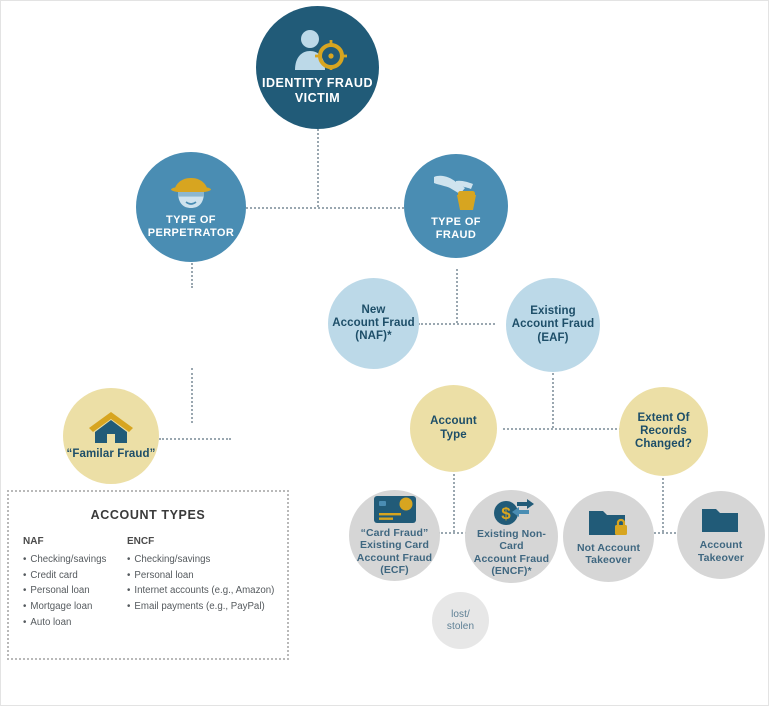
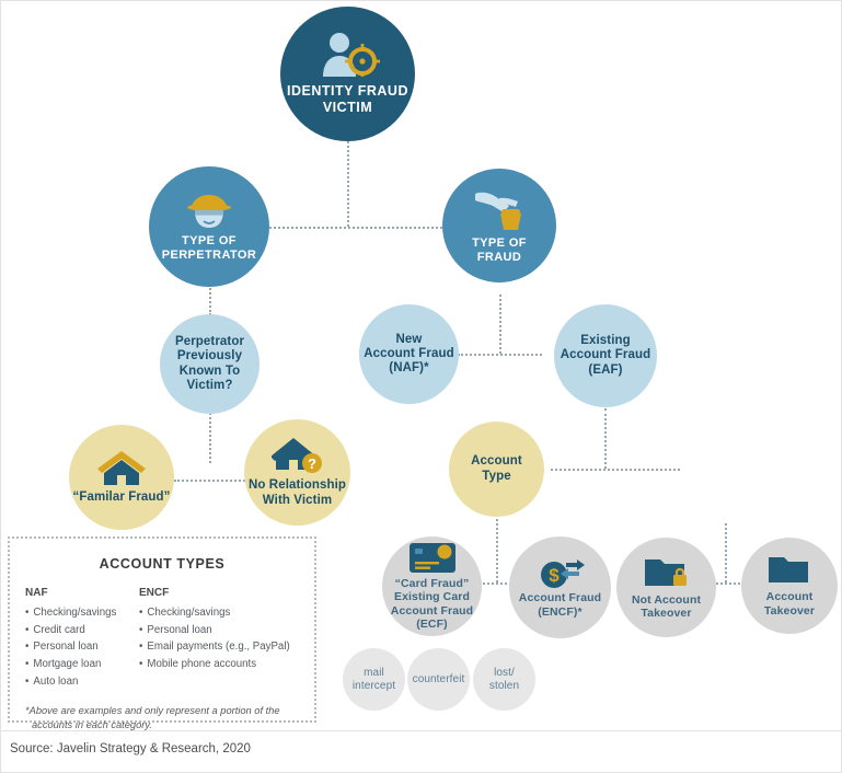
  IDENTITY FRAUD
  VICTIM
  TYPE OF
  PERPETRATOR
  TYPE OF
  FRAUD
+ Perpetrator
+ Previously
+ Known To
+ Victim?
  New
  Account Fraud
  (NAF)*
  Existing
  Account Fraud
  (EAF)
  “Familar Fraud”
+ ?
+ No Relationship
+ With Victim
  Account
  Type
- Extent Of
- Records
- Changed?
  “Card Fraud”
  Existing Card
  Account Fraud
  (ECF)
  $
- Existing Non-Card
  Account Fraud
  (ENCF)*
  Not Account
  Takeover
  Account
  Takeover
+ mail
+ intercept
+ counterfeit
  lost/
  stolen
  ACCOUNT TYPES
  NAF
  Checking/savings
  Credit card
  Personal loan
  Mortgage loan
  Auto loan
  ENCF
  Checking/savings
  Personal loan
- Internet accounts (e.g., Amazon)
  Email payments (e.g., PayPal)
+ Mobile phone accounts
+ *Above are examples and only represent a portion of the
+ accounts in each category.
+ Source: Javelin Strategy & Research, 2020
